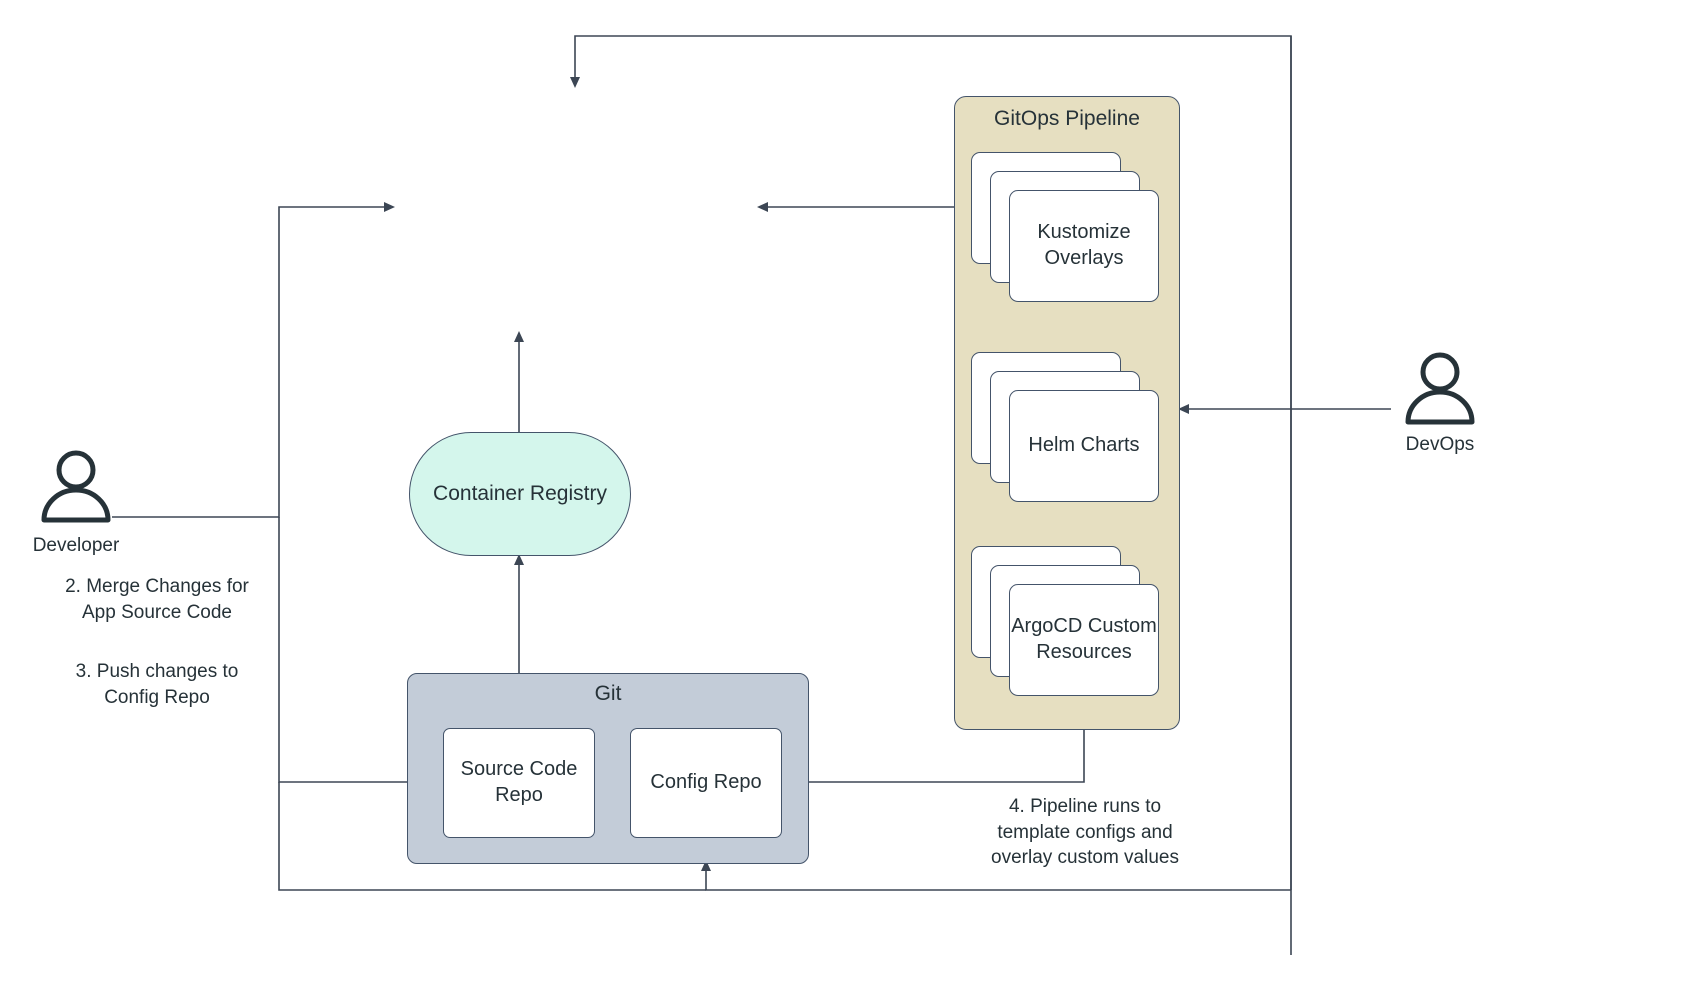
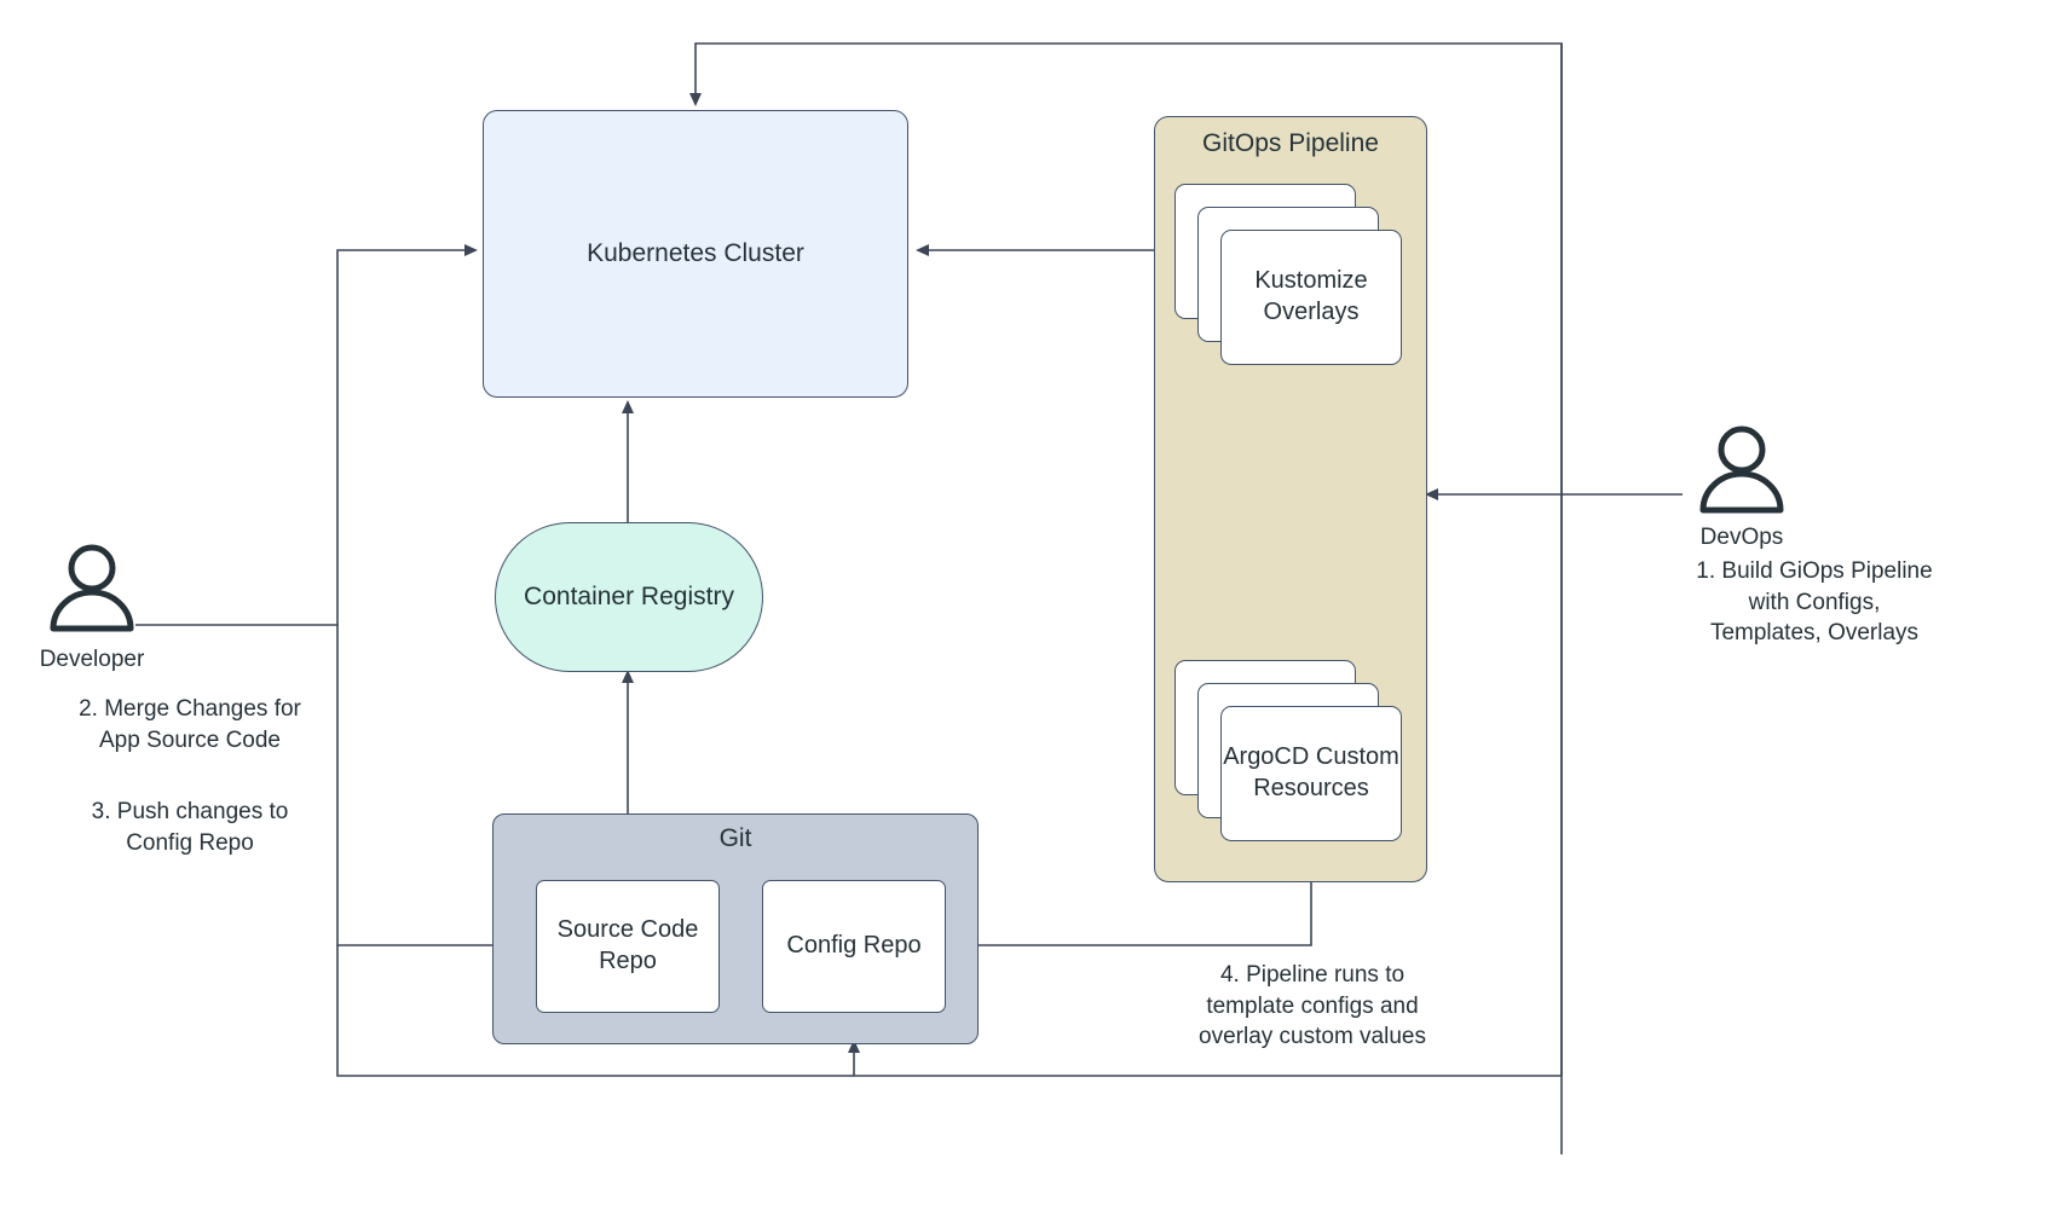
+ Kubernetes Cluster
  Container Registry
  Git
  Source Code Repo
  Config Repo
  GitOps Pipeline
  Kustomize Overlays
- Helm Charts
  ArgoCD Custom Resources
  Developer
  2. Merge Changes for
  App Source Code
  3. Push changes to
  Config Repo
  DevOps
+ 1. Build GiOps Pipeline
+ with Configs,
+ Templates, Overlays
  4. Pipeline runs to
  template configs and
  overlay custom values
